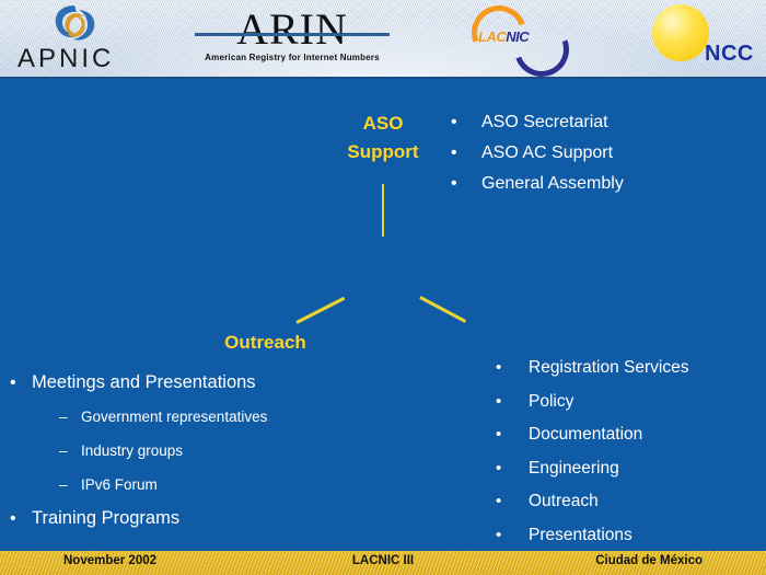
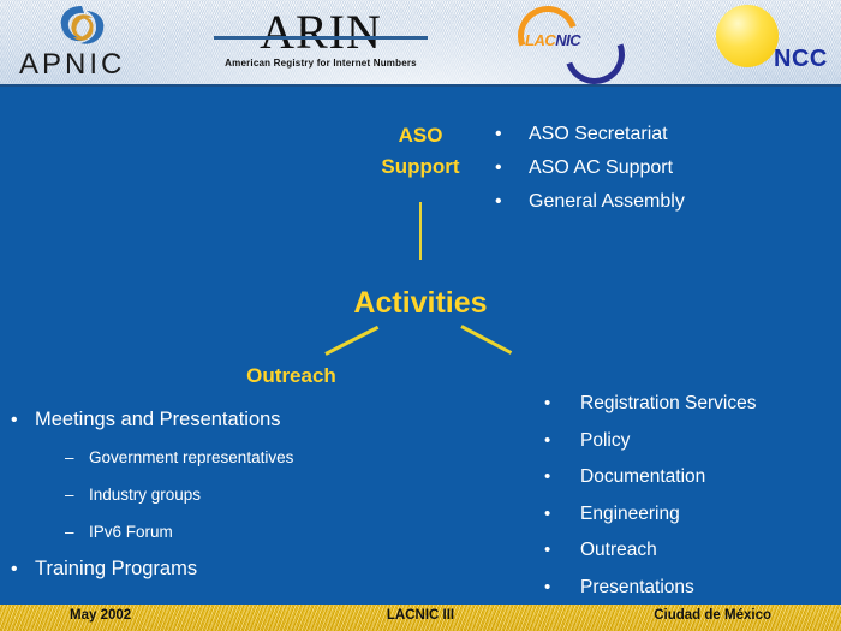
  APNIC
  ARIN
  American Registry for Internet Numbers
  LACNIC
  NCC
  ASO
  Support
  •
  ASO Secretariat
  •
  ASO AC Support
  •
  General Assembly
+ Activities
  Outreach
  •
  Meetings and Presentations
  –
  Government representatives
  –
  Industry groups
  –
  IPv6 Forum
  •
  Training Programs
  •
  Registration Services
  •
  Policy
  •
  Documentation
  •
  Engineering
  •
  Outreach
  •
  Presentations
- November 2002
+ May 2002
  LACNIC III
  Ciudad de México
